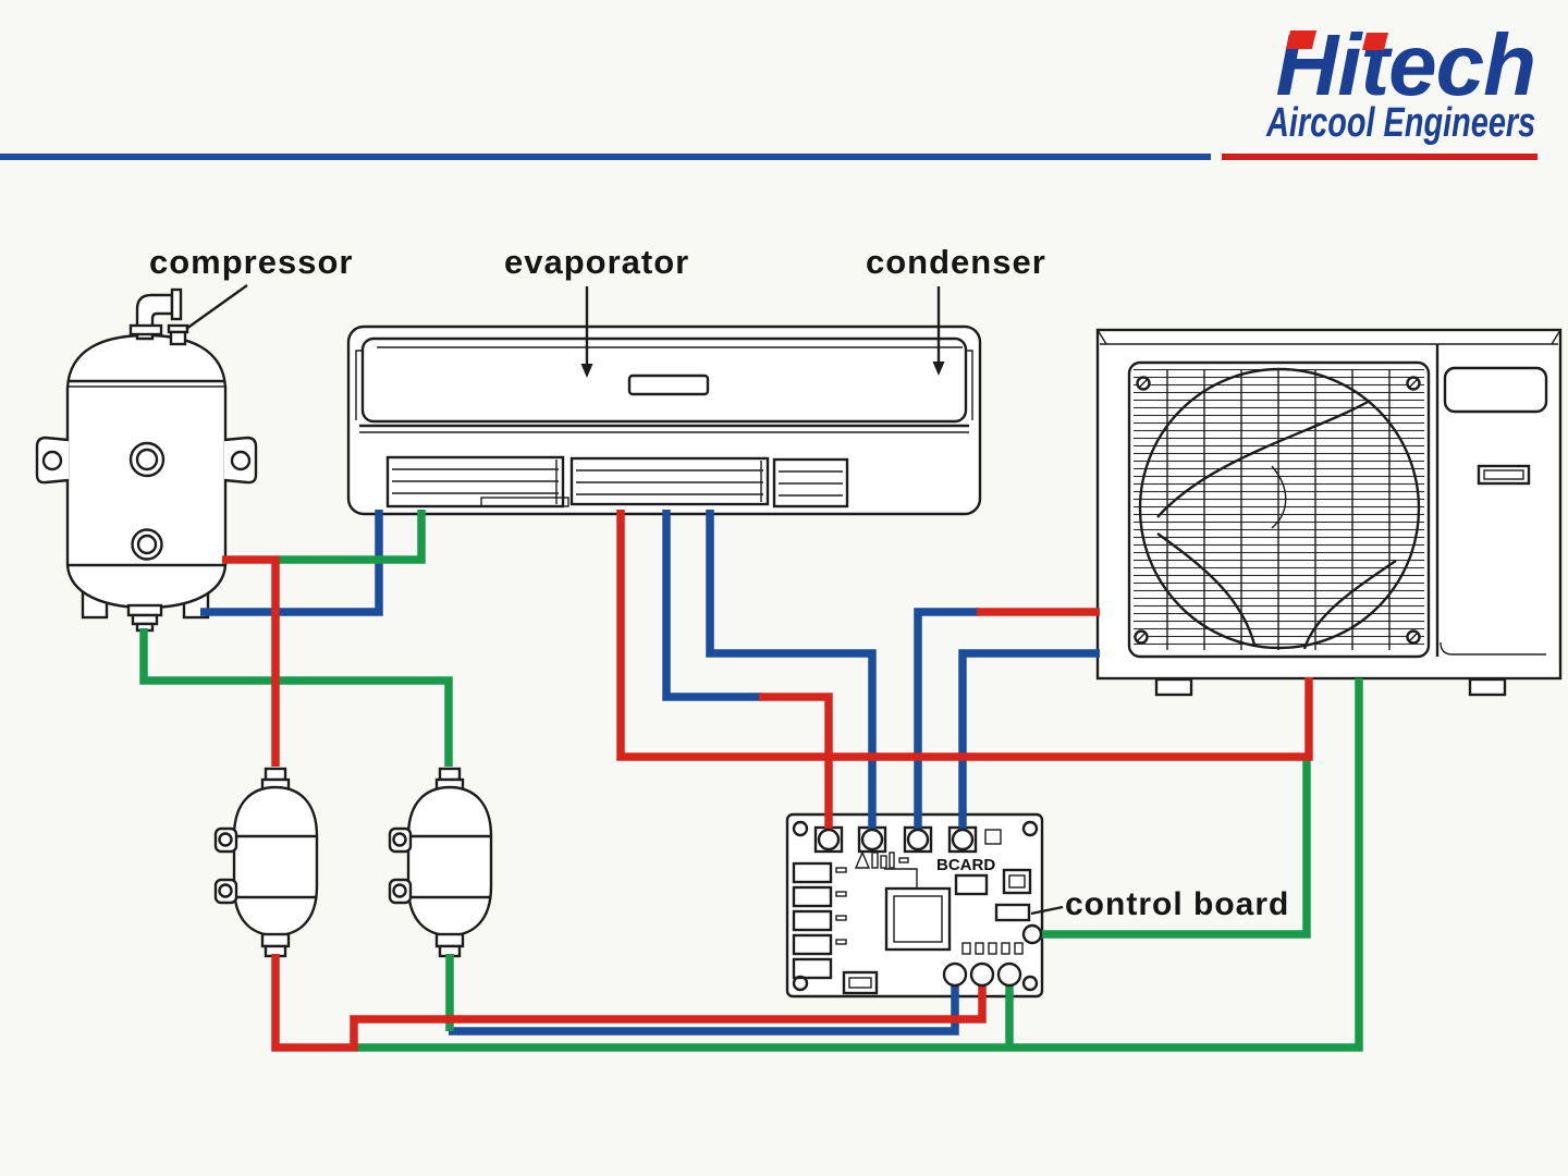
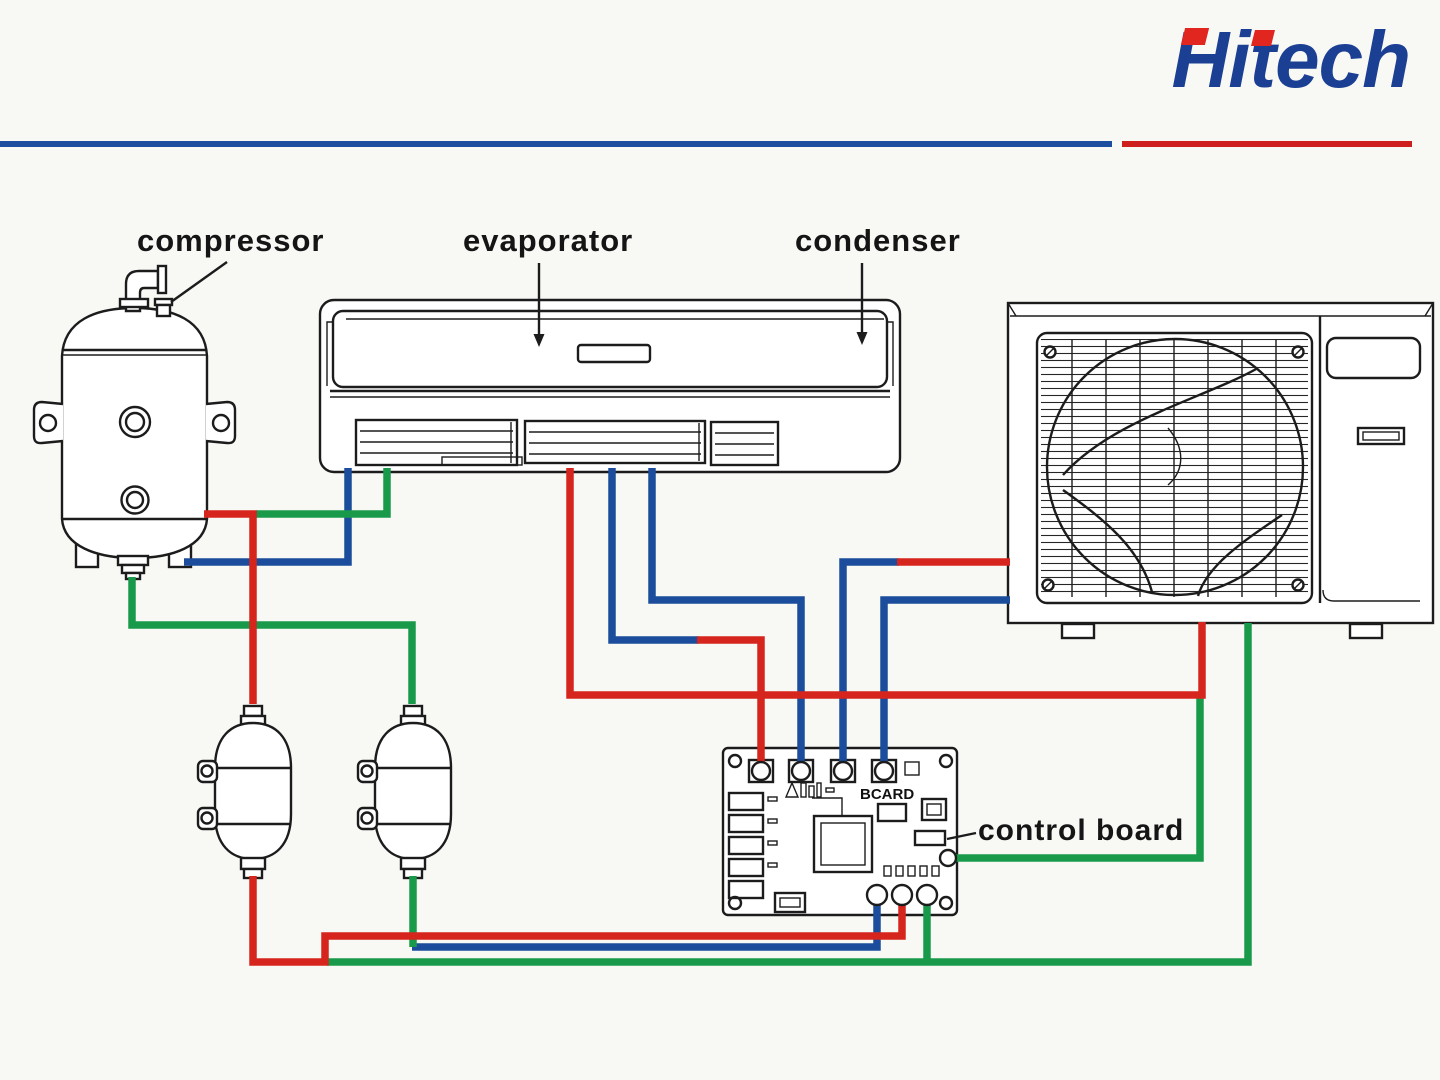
  BCARD
  Hitech
- Aircool Engineers
  compressor
  evaporator
  condenser
  control board
